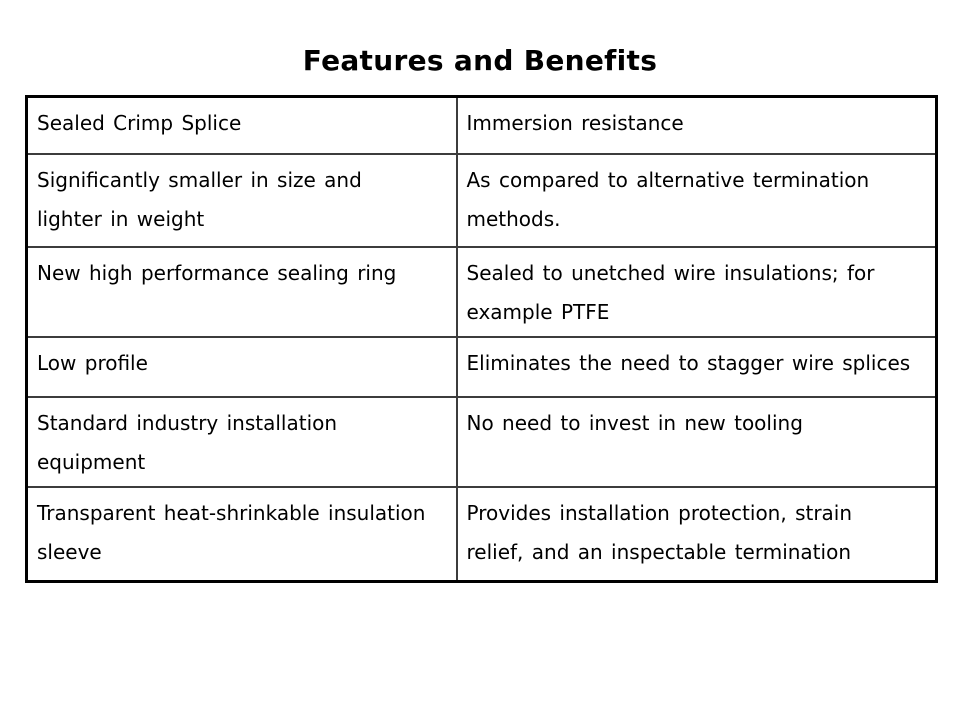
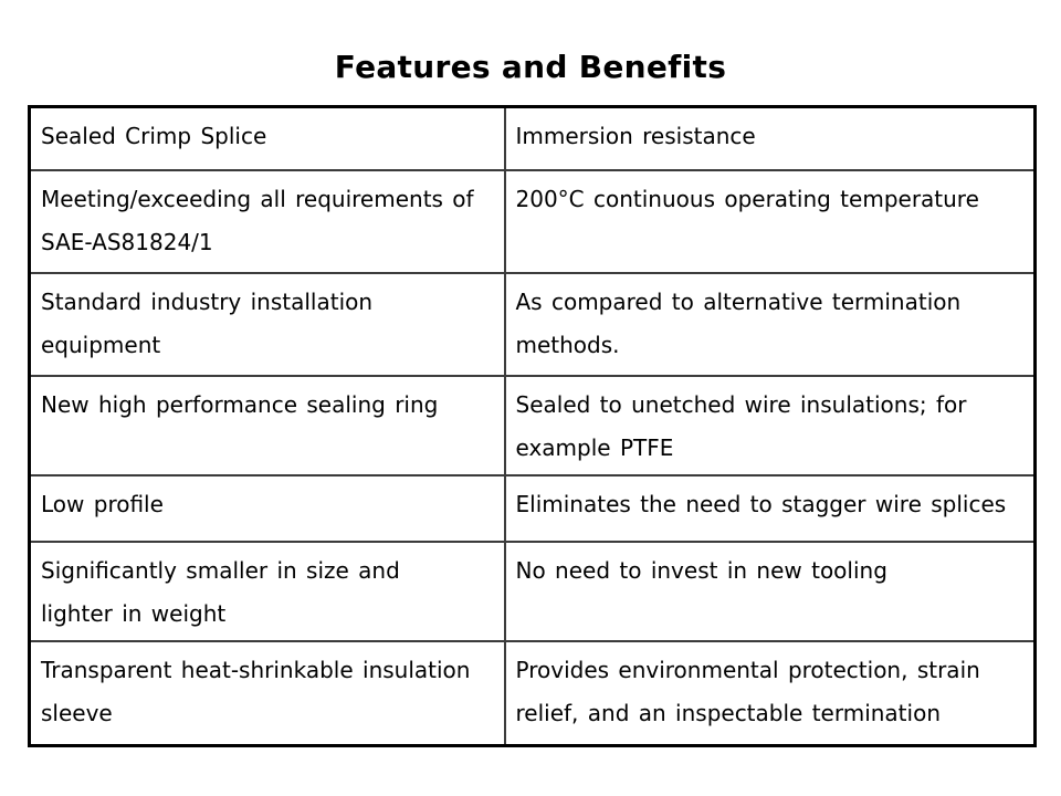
  Features and Benefits
  Sealed Crimp Splice	Immersion resistance
+ Meeting/exceeding all requirements of SAE-AS81824/1	200°C continuous operating temperature
- Significantly smaller in size and lighter in weight	As compared to alternative termination methods.
+ Standard industry installation equipment	As compared to alternative termination methods.
  New high performance sealing ring	Sealed to unetched wire insulations; for example PTFE
  Low profile	Eliminates the need to stagger wire splices
- Standard industry installation equipment	No need to invest in new tooling
+ Significantly smaller in size and lighter in weight	No need to invest in new tooling
- Transparent heat-shrinkable insulation sleeve	Provides installation protection, strain relief, and an inspectable termination
+ Transparent heat-shrinkable insulation sleeve	Provides environmental protection, strain relief, and an inspectable termination
